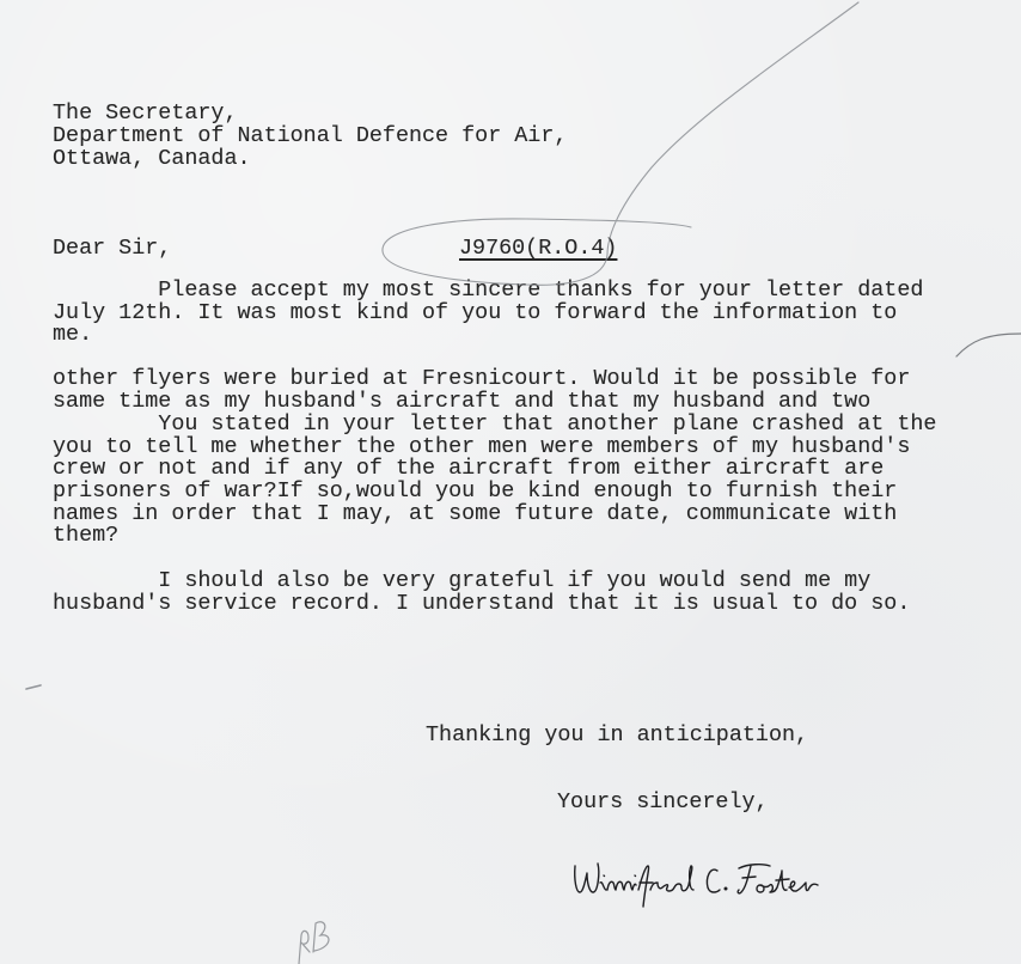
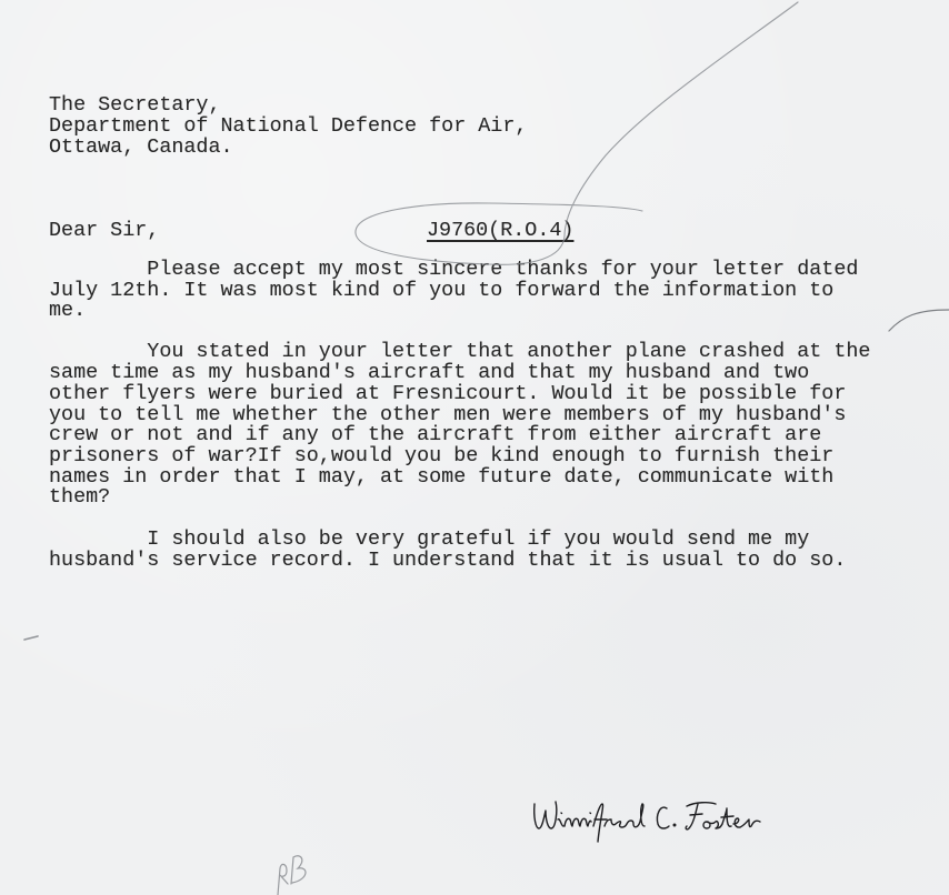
  The Secretary,
  Department of National Defence for Air,
  Ottawa, Canada.
  Dear Sir,
  J9760(R.O.4)
  Please accept my most sincere thanks for your letter dated
  July 12th. It was most kind of you to forward the information to
  me.
- other flyers were buried at Fresnicourt. Would it be possible for
+ You stated in your letter that another plane crashed at the
  same time as my husband's aircraft and that my husband and two
- You stated in your letter that another plane crashed at the
+ other flyers were buried at Fresnicourt. Would it be possible for
  you to tell me whether the other men were members of my husband's
  crew or not and if any of the aircraft from either aircraft are
  prisoners of war?If so,would you be kind enough to furnish their
  names in order that I may, at some future date, communicate with
  them?
  I should also be very grateful if you would send me my
  husband's service record. I understand that it is usual to do so.
- Thanking you in anticipation,
- Yours sincerely,
